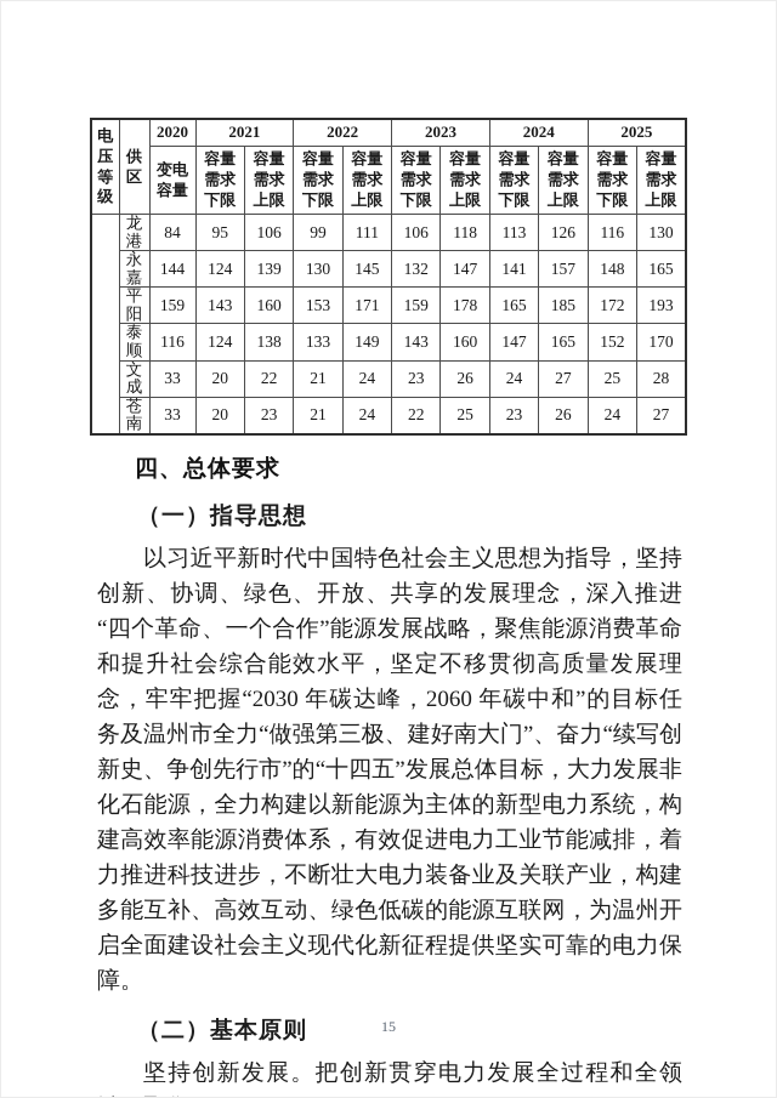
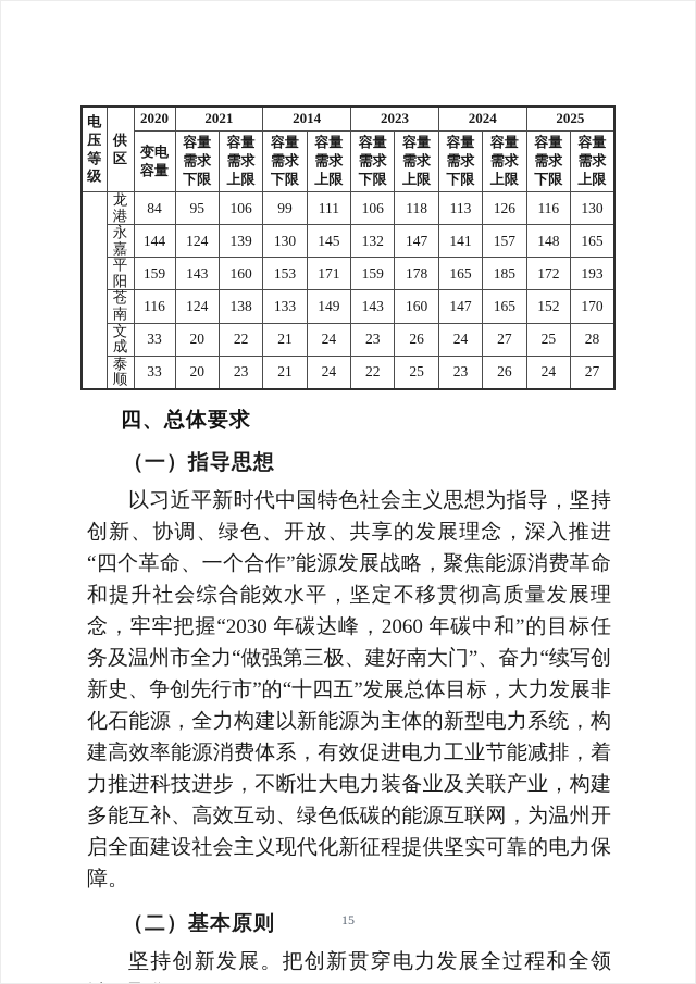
- 电 压 等 级	供 区	2020	2021	2022	2023	2024	2025
+ 电 压 等 级	供 区	2020	2021	2014	2023	2024	2025
  变电 容量	容量 需求 下限	容量 需求 上限	容量 需求 下限	容量 需求 上限	容量 需求 下限	容量 需求 上限	容量 需求 下限	容量 需求 上限	容量 需求 下限	容量 需求 上限
  	龙 港	84	95	106	99	111	106	118	113	126	116	130
  永 嘉	144	124	139	130	145	132	147	141	157	148	165
  平 阳	159	143	160	153	171	159	178	165	185	172	193
- 泰 顺	116	124	138	133	149	143	160	147	165	152	170
+ 苍 南	116	124	138	133	149	143	160	147	165	152	170
  文 成	33	20	22	21	24	23	26	24	27	25	28
- 苍 南	33	20	23	21	24	22	25	23	26	24	27
+ 泰 顺	33	20	23	21	24	22	25	23	26	24	27
  四、总体要求
  （一）指导思想
  以习近平新时代中国特色社会主义思想为指导，坚持创新、协调、绿色、开放、共享的发展理念，深入推进“四个革命、一个合作”能源发展战略，聚焦能源消费革命和提升社会综合能效水平，坚定不移贯彻高质量发展理念，牢牢把握“2030 年碳达峰，2060 年碳中和”的目标任务及温州市全力“做强第三极、建好南大门”、奋力“续写创新史、争创先行市”的“十四五”发展总体目标，大力发展非化石能源，全力构建以新能源为主体的新型电力系统，构建高效率能源消费体系，有效促进电力工业节能减排，着力推进科技进步，不断壮大电力装备业及关联产业，构建多能互补、高效互动、绿色低碳的能源互联网，为温州开启全面建设社会主义现代化新征程提供坚实可靠的电力保障。
  （二）基本原则
  坚持创新发展。把创新贯穿电力发展全过程和全领
  15
